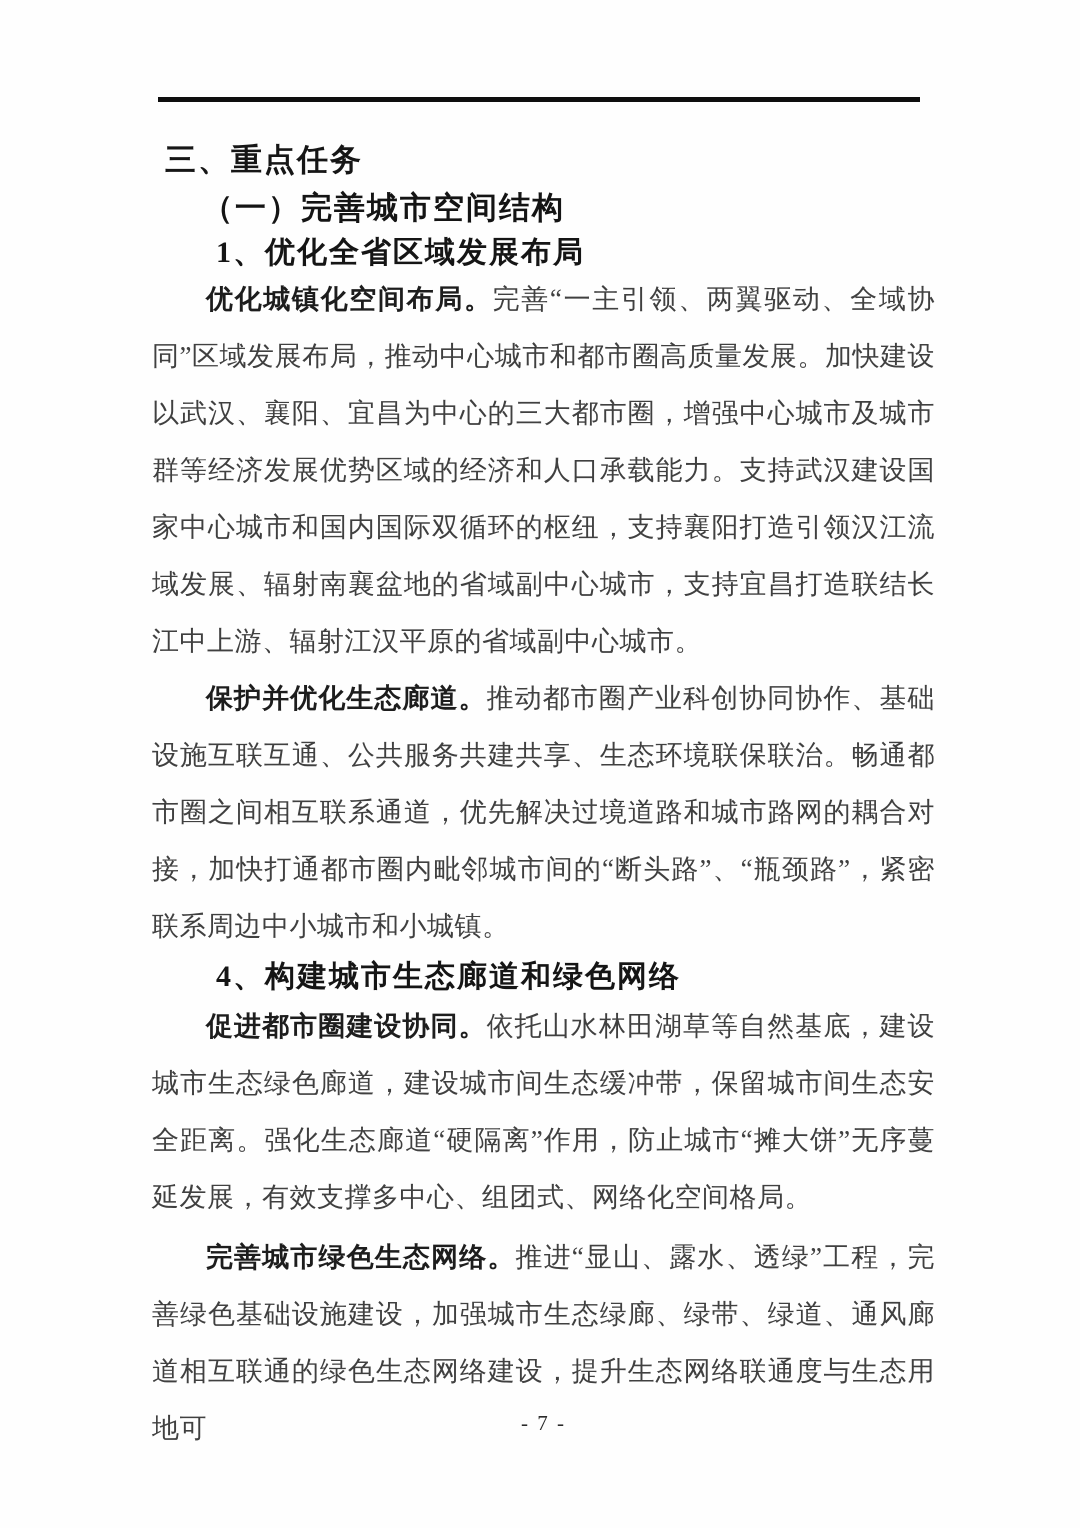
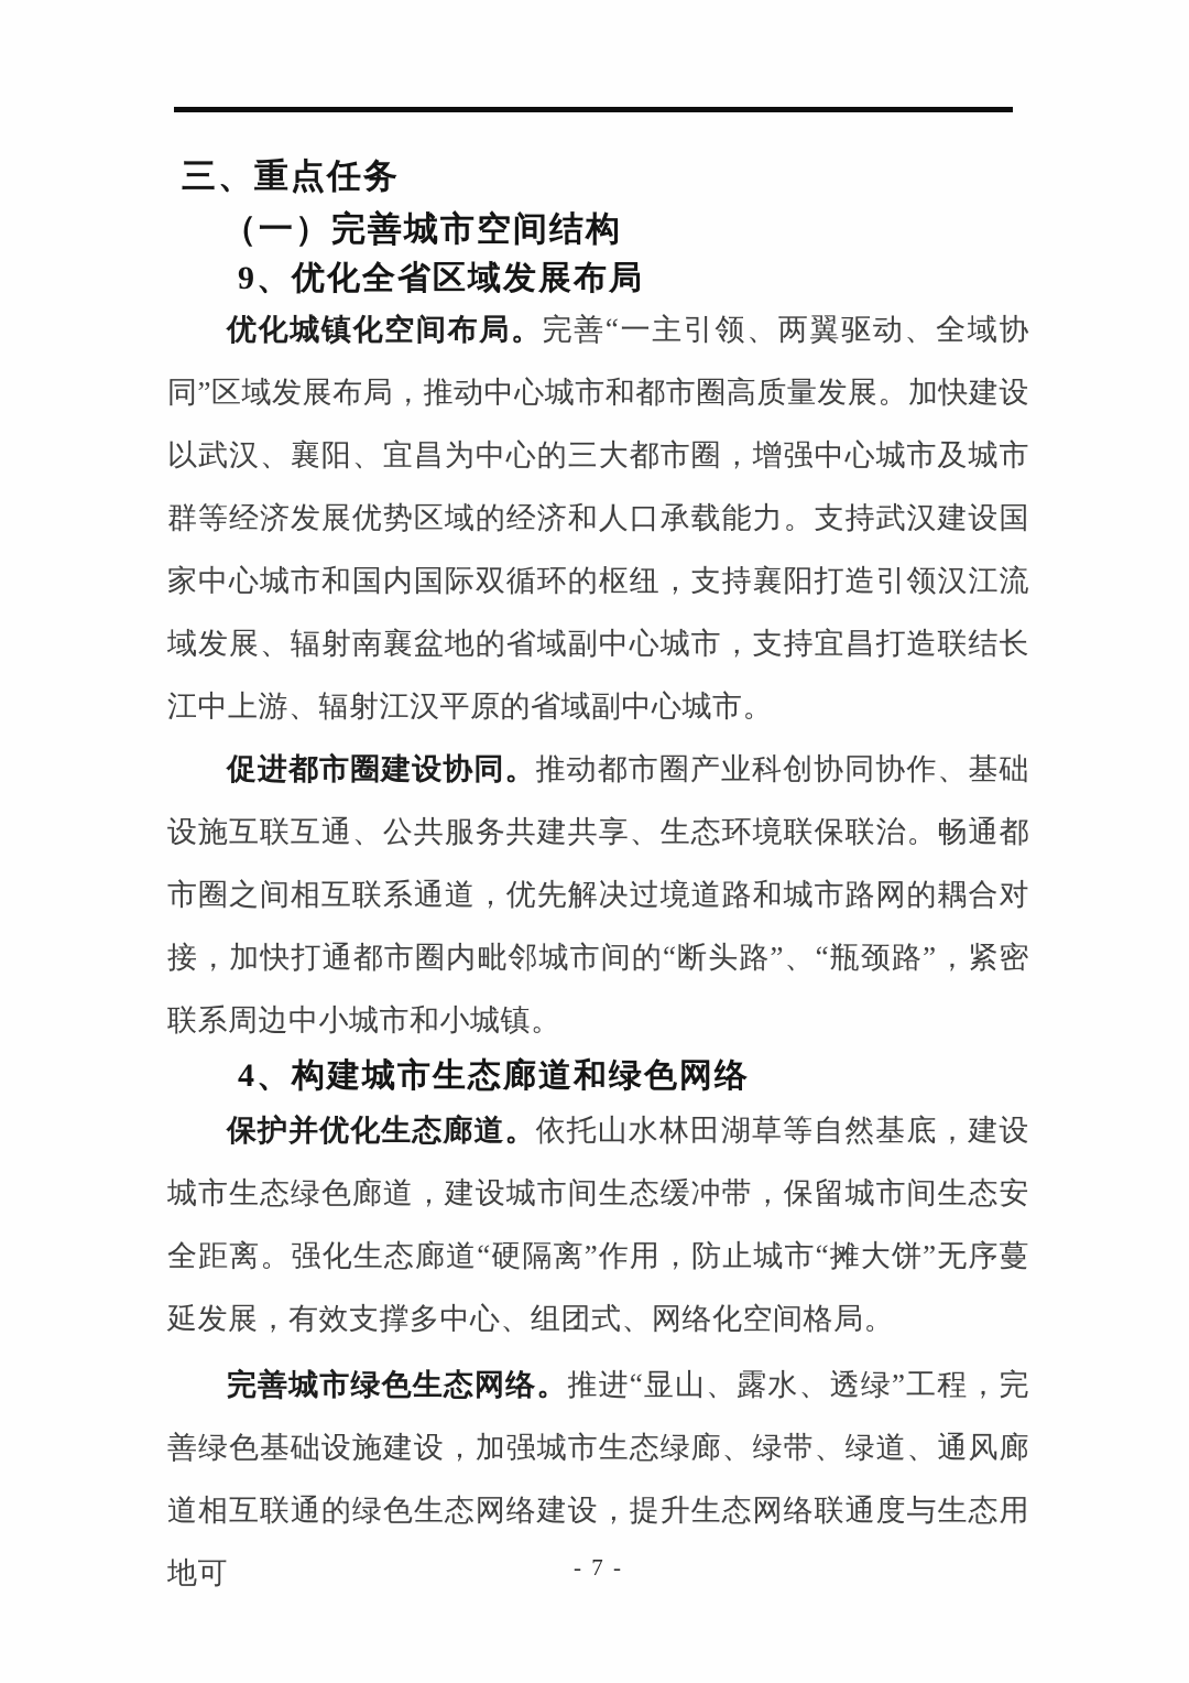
  三、重点任务
  （一）完善城市空间结构
- 1、优化全省区域发展布局
+ 9、优化全省区域发展布局
  优化城镇化空间布局。完善“一主引领、两翼驱动、全域协同”区域发展布局，推动中心城市和都市圈高质量发展。加快建设以武汉、襄阳、宜昌为中心的三大都市圈，增强中心城市及城市群等经济发展优势区域的经济和人口承载能力。支持武汉建设国家中心城市和国内国际双循环的枢纽，支持襄阳打造引领汉江流域发展、辐射南襄盆地的省域副中心城市，支持宜昌打造联结长江中上游、辐射江汉平原的省域副中心城市。
- 保护并优化生态廊道。推动都市圈产业科创协同协作、基础设施互联互通、公共服务共建共享、生态环境联保联治。畅通都市圈之间相互联系通道，优先解决过境道路和城市路网的耦合对接，加快打通都市圈内毗邻城市间的“断头路”、“瓶颈路”，紧密联系周边中小城市和小城镇。
+ 促进都市圈建设协同。推动都市圈产业科创协同协作、基础设施互联互通、公共服务共建共享、生态环境联保联治。畅通都市圈之间相互联系通道，优先解决过境道路和城市路网的耦合对接，加快打通都市圈内毗邻城市间的“断头路”、“瓶颈路”，紧密联系周边中小城市和小城镇。
  4、构建城市生态廊道和绿色网络
- 促进都市圈建设协同。依托山水林田湖草等自然基底，建设城市生态绿色廊道，建设城市间生态缓冲带，保留城市间生态安全距离。强化生态廊道“硬隔离”作用，防止城市“摊大饼”无序蔓延发展，有效支撑多中心、组团式、网络化空间格局。
+ 保护并优化生态廊道。依托山水林田湖草等自然基底，建设城市生态绿色廊道，建设城市间生态缓冲带，保留城市间生态安全距离。强化生态廊道“硬隔离”作用，防止城市“摊大饼”无序蔓延发展，有效支撑多中心、组团式、网络化空间格局。
  完善城市绿色生态网络。推进“显山、露水、透绿”工程，完善绿色基础设施建设，加强城市生态绿廊、绿带、绿道、通风廊道相互联通的绿色生态网络建设，提升生态网络联通度与生态用地可
  - 7 -
